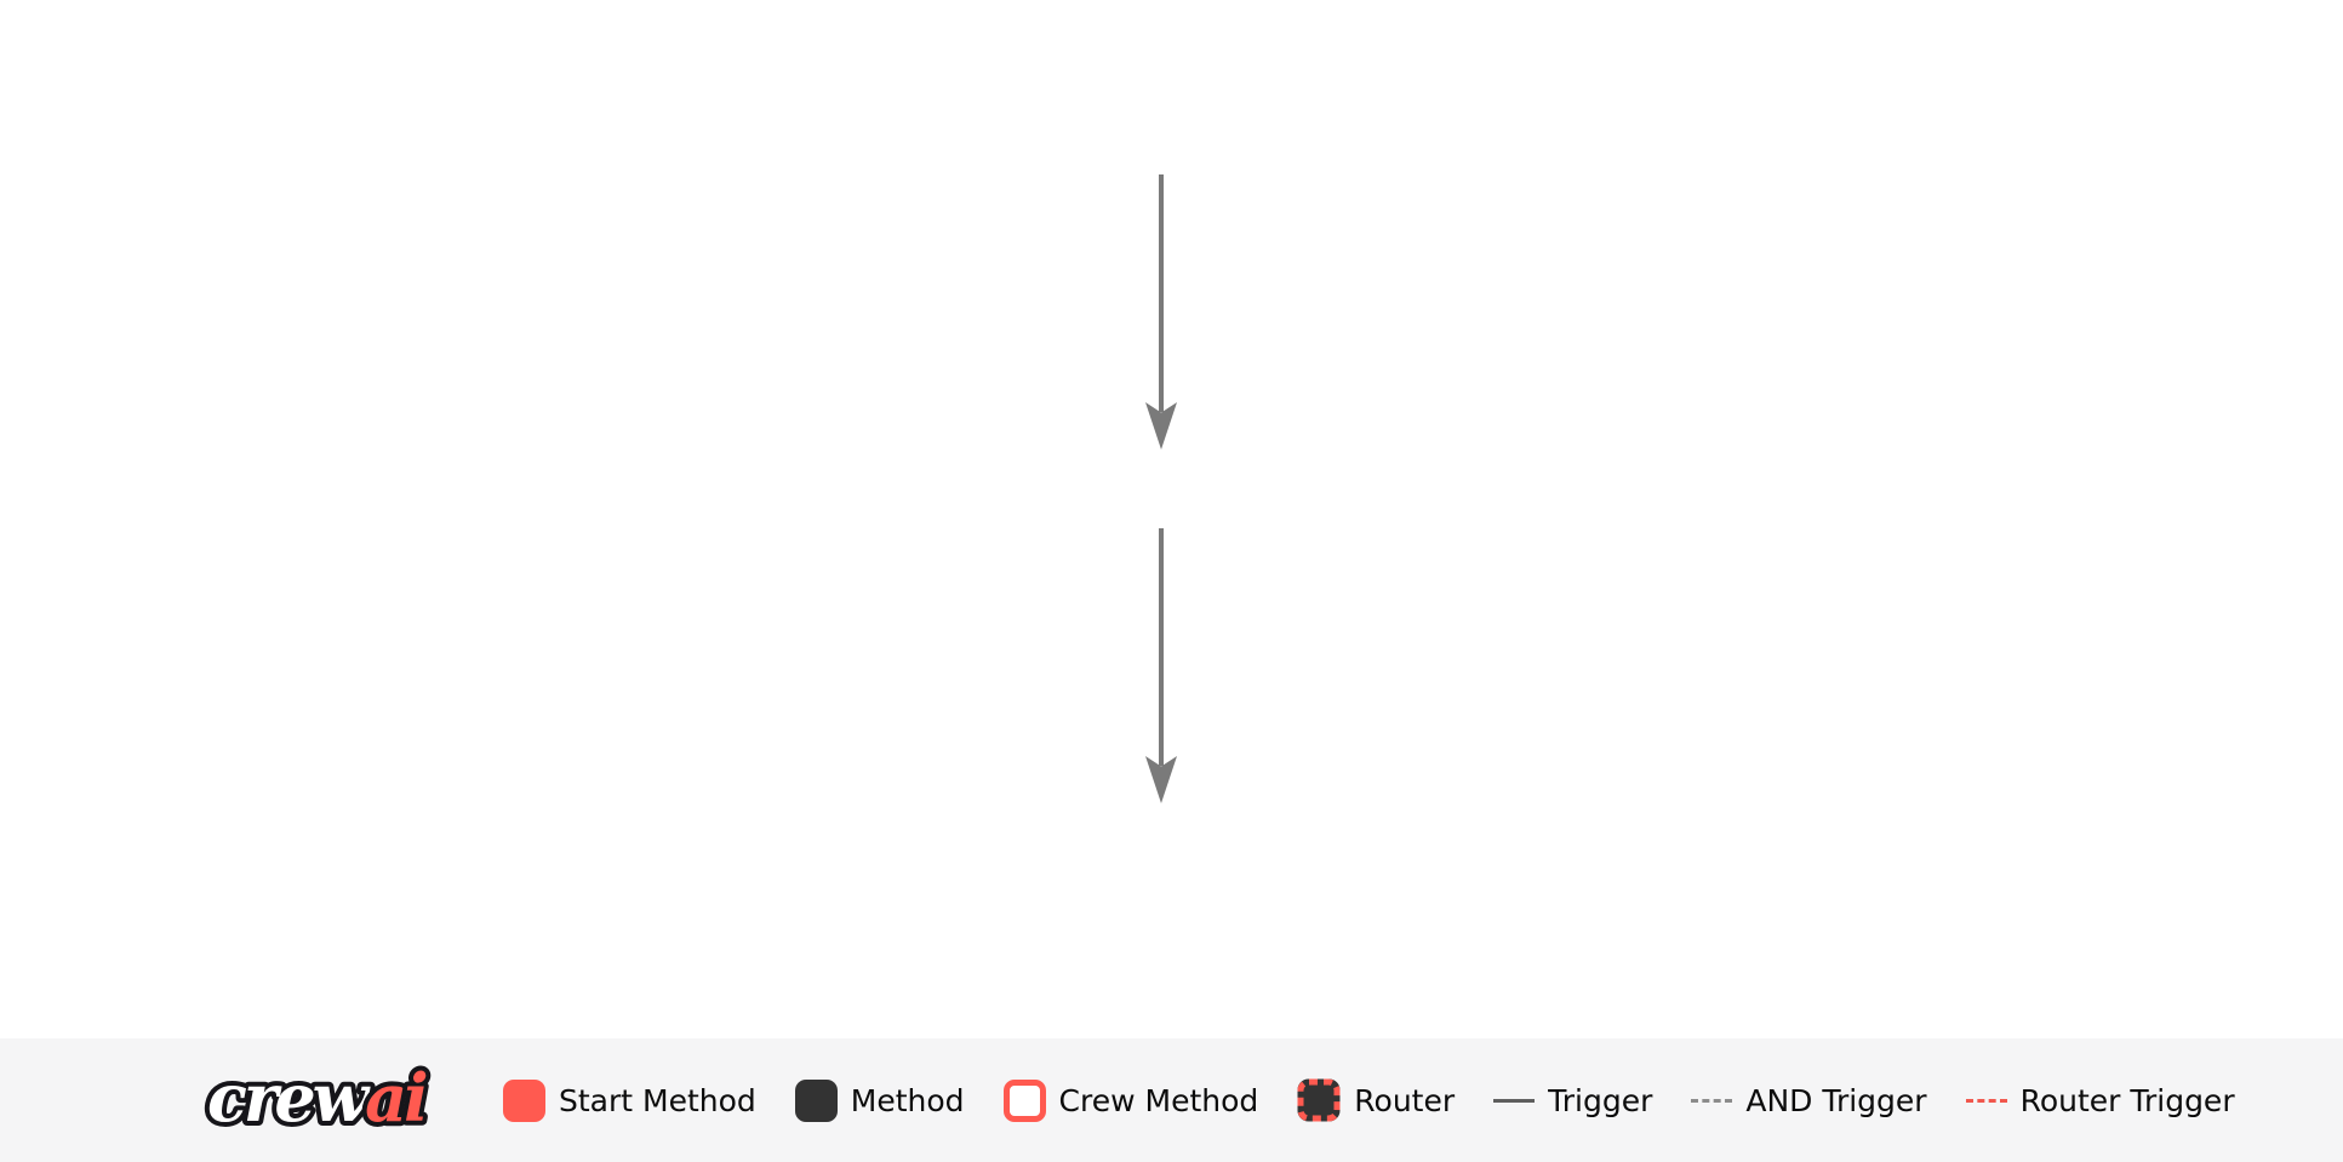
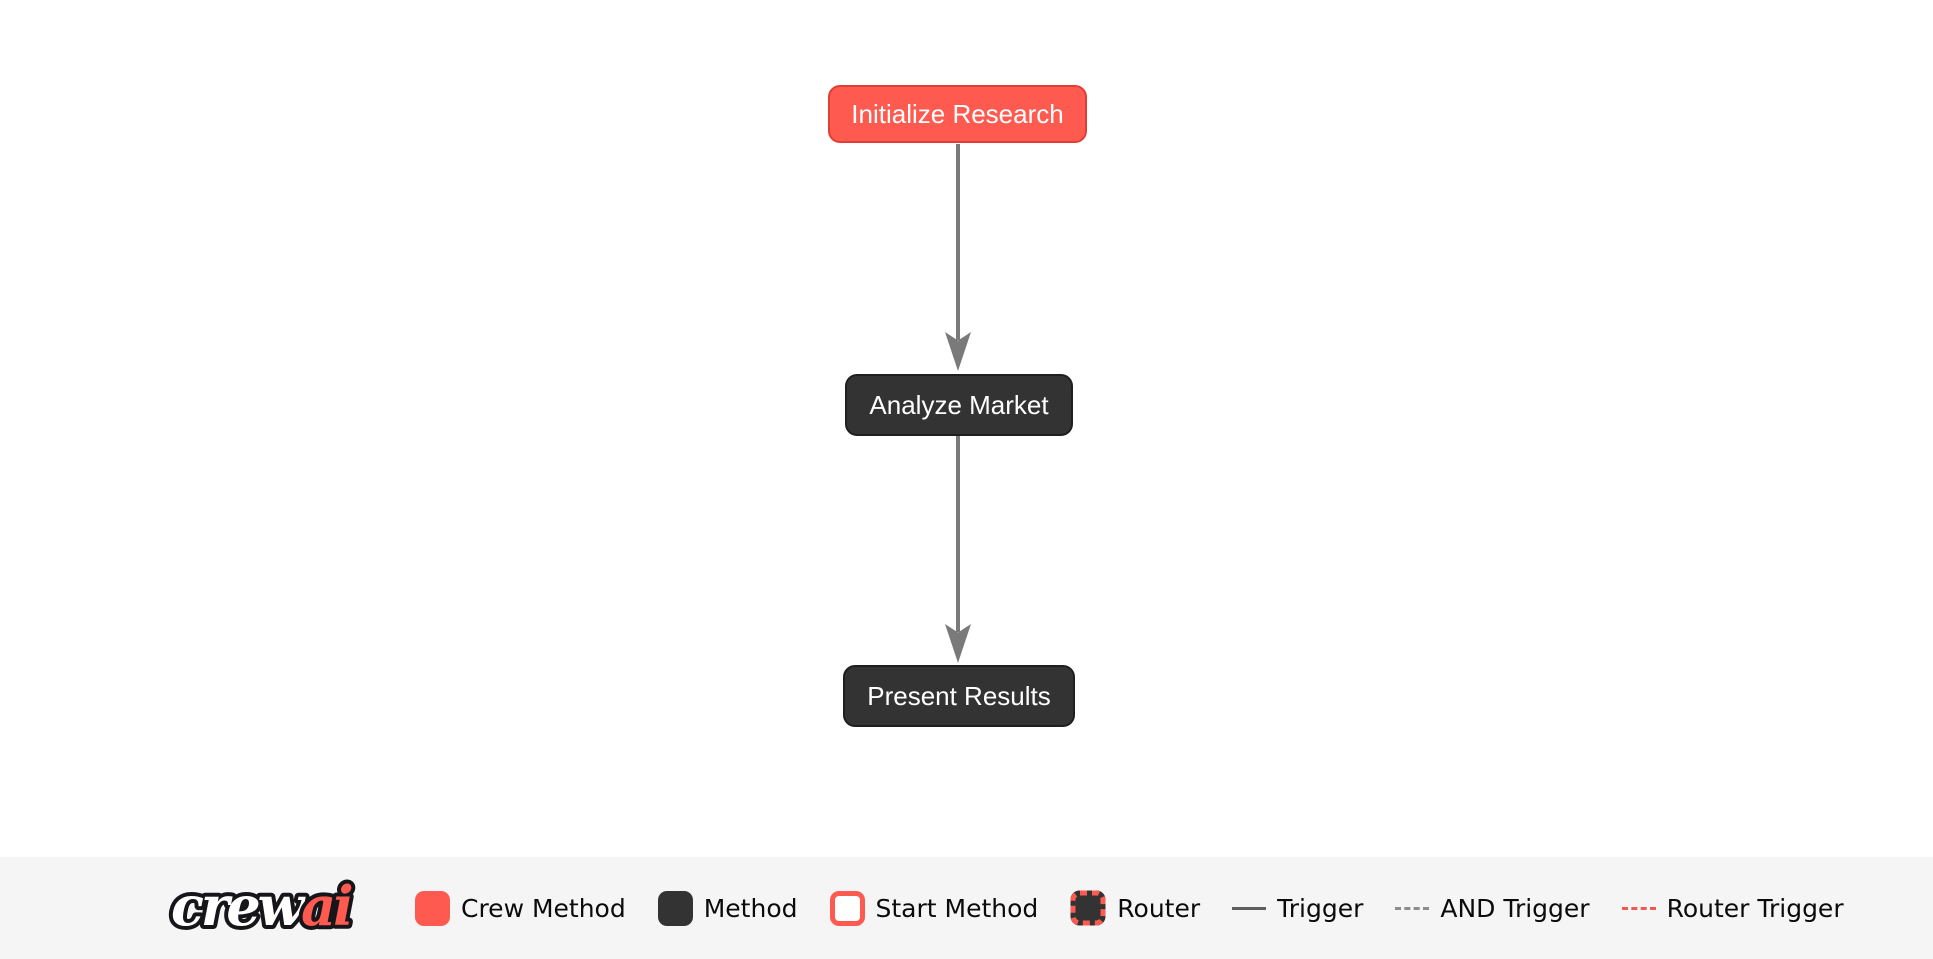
+ Initialize Research
+ Analyze Market
+ Present Results
  crewai
- Start Method
+ Crew Method
  Method
- Crew Method
+ Start Method
  Router
  Trigger
  AND Trigger
  Router Trigger
